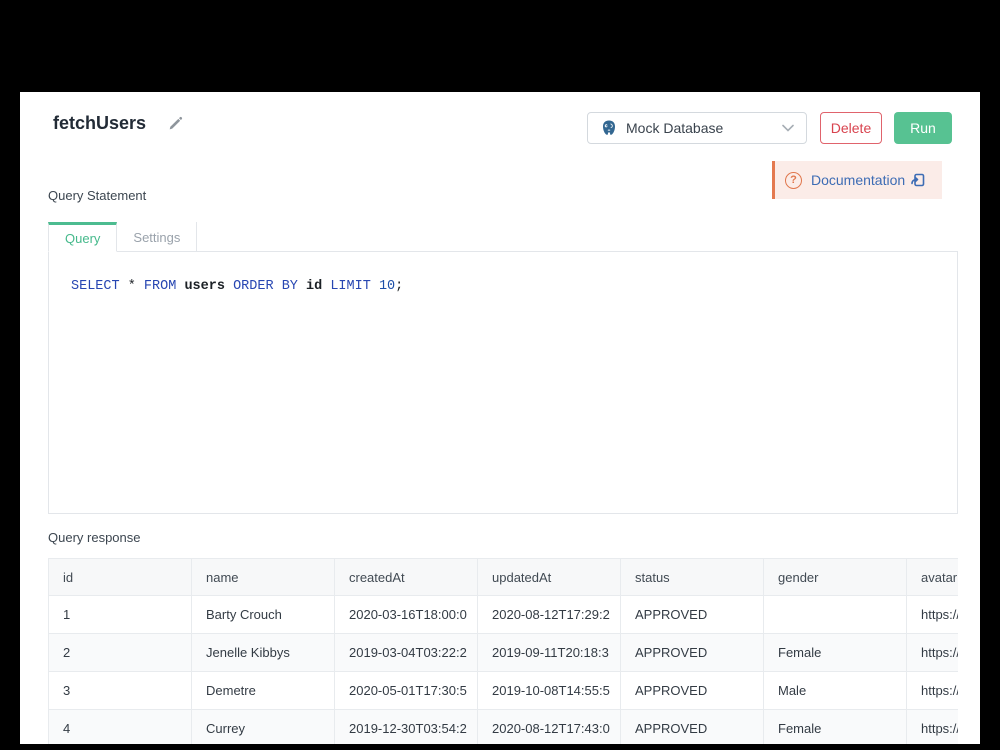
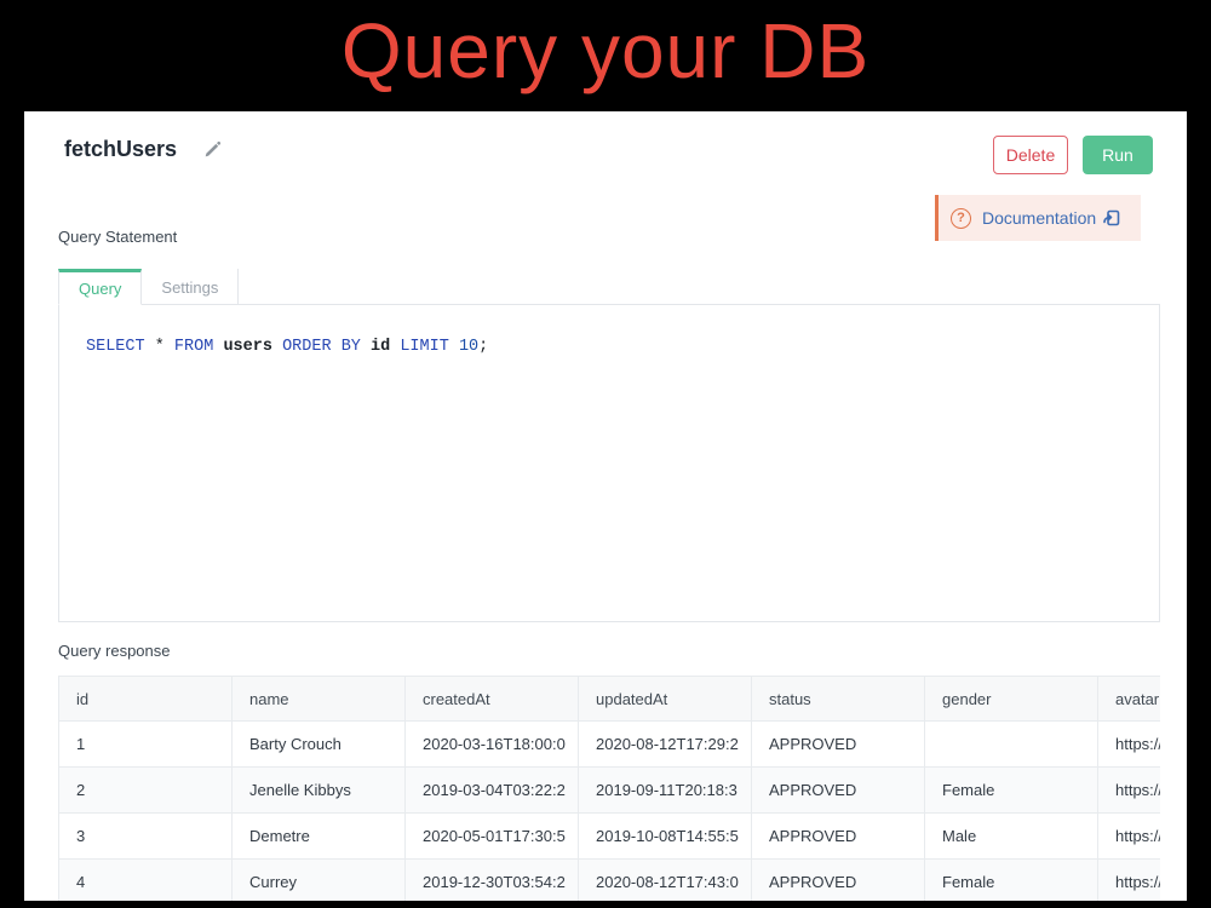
+ Query your DB
  fetchUsers
- Mock Database
  Delete
  Run
  ?
  Documentation
  Query Statement
  Query
  Settings
  SELECT * FROM users ORDER BY id LIMIT 10;
  Query response
  id	name	createdAt	updatedAt	status	gender	avatar
  1	Barty Crouch	2020-03-16T18:00:0	2020-08-12T17:29:2	APPROVED		https:/
  2	Jenelle Kibbys	2019-03-04T03:22:2	2019-09-11T20:18:3	APPROVED	Female	https:/
  3	Demetre	2020-05-01T17:30:5	2019-10-08T14:55:5	APPROVED	Male	https:/
  4	Currey	2019-12-30T03:54:2	2020-08-12T17:43:0	APPROVED	Female	https:/
